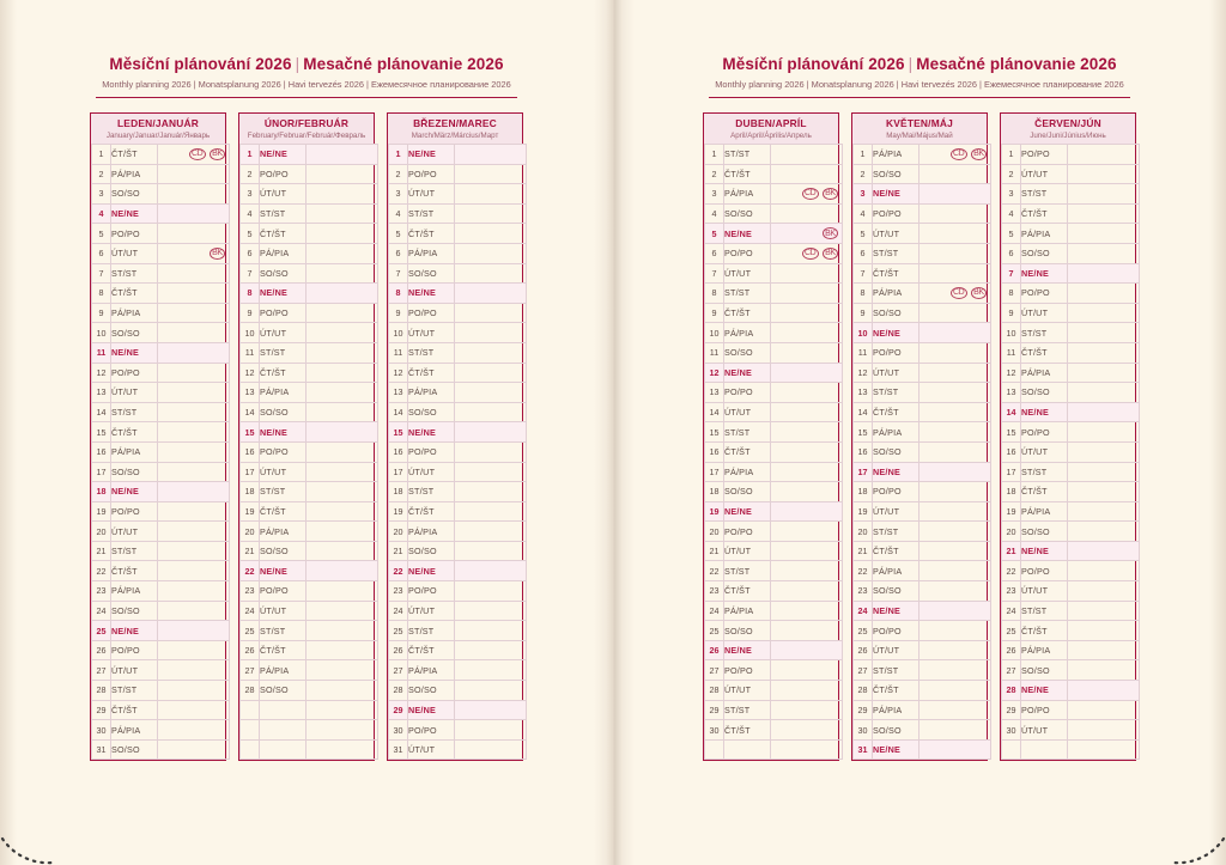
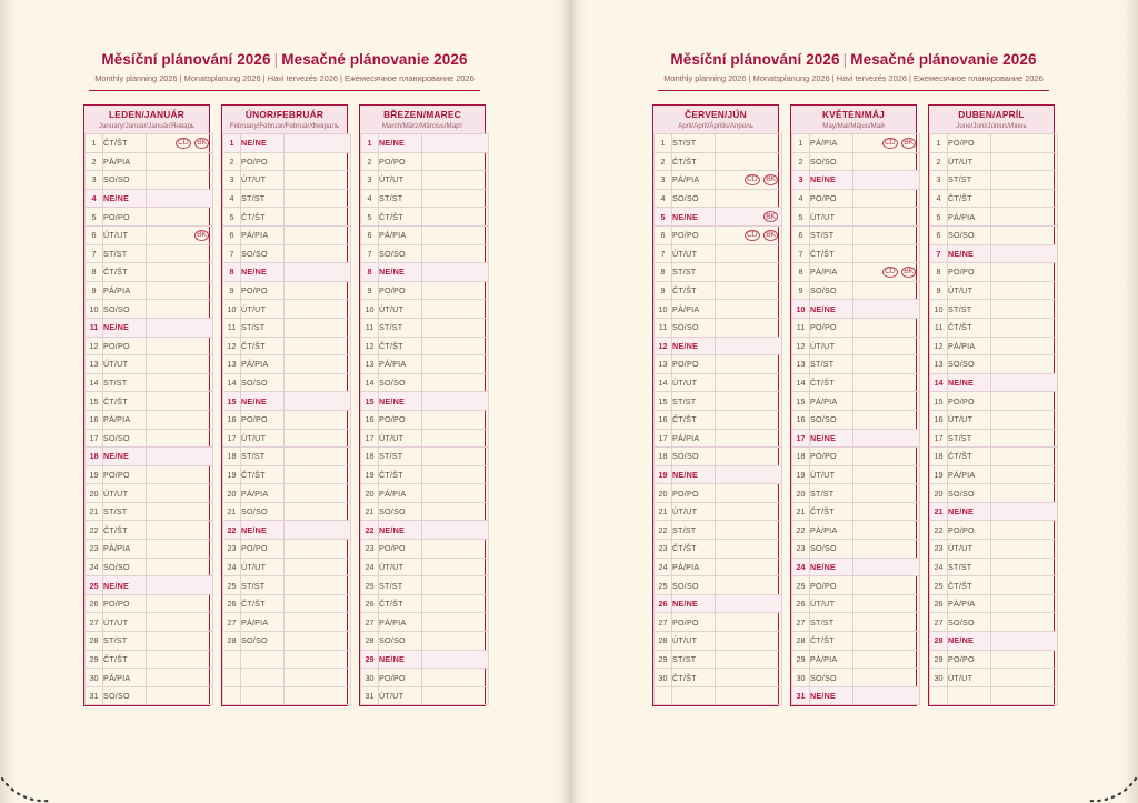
  Měsíční plánování 2026 | Mesačné plánovanie 2026
  Monthly planning 2026 | Monatsplanung 2026 | Havi tervezés 2026 | Ежемесячное планирование 2026
  LEDEN/JANUÁR
  2	PÁ/PIA
  3	SO/SO
  4	NE/NE
  5	PO/PO
  6	ÚT/UT
  7	ST/ST
  8	ČT/ŠT
  9	PÁ/PIA
  10	SO/SO
  11	NE/NE
  12	PO/PO
  13	ÚT/UT
  14	ST/ST
  15	ČT/ŠT
  16	PÁ/PIA
  17	SO/SO
  18	NE/NE
  19	PO/PO
  20	ÚT/UT
  21	ST/ST
  22	ČT/ŠT
  23	PÁ/PIA
  24	SO/SO
  25	NE/NE
  26	PO/PO
  27	ÚT/UT
  28	ST/ST
  29	ČT/ŠT
  30	PÁ/PIA
  31	SO/SO
  ÚNOR/FEBRUÁR
  1	NE/NE
  2	PO/PO
  3	ÚT/UT
  4	ST/ST
  5	ČT/ŠT
  6	PÁ/PIA
  7	SO/SO
  8	NE/NE
  9	PO/PO
  10	ÚT/UT
  11	ST/ST
  12	ČT/ŠT
  13	PÁ/PIA
  14	SO/SO
  15	NE/NE
  16	PO/PO
  17	ÚT/UT
  18	ST/ST
  19	ČT/ŠT
  20	PÁ/PIA
  21	SO/SO
  22	NE/NE
  23	PO/PO
  24	ÚT/UT
  25	ST/ST
  26	ČT/ŠT
  27	PÁ/PIA
  28	SO/SO
  BŘEZEN/MAREC
  1	NE/NE
  2	PO/PO
  3	ÚT/UT
  4	ST/ST
  5	ČT/ŠT
  6	PÁ/PIA
  7	SO/SO
  8	NE/NE
  9	PO/PO
  10	ÚT/UT
  11	ST/ST
  12	ČT/ŠT
  13	PÁ/PIA
  14	SO/SO
  15	NE/NE
  16	PO/PO
  17	ÚT/UT
  18	ST/ST
  19	ČT/ŠT
  20	PÁ/PIA
  21	SO/SO
  22	NE/NE
  23	PO/PO
  24	ÚT/UT
  25	ST/ST
  26	ČT/ŠT
  27	PÁ/PIA
  28	SO/SO
  29	NE/NE
  30	PO/PO
  31	ÚT/UT
  Měsíční plánování 2026 | Mesačné plánovanie 2026
  Monthly planning 2026 | Monatsplanung 2026 | Havi tervezés 2026 | Ежемесячное планирование 2026
- DUBEN/APRÍL
+ ČERVEN/JÚN
  1	ST/ST
  2	ČT/ŠT
  4	SO/SO
  5	NE/NE
  7	ÚT/UT
  8	ST/ST
  9	ČT/ŠT
  10	PÁ/PIA
  11	SO/SO
  12	NE/NE
  13	PO/PO
  14	ÚT/UT
  15	ST/ST
  16	ČT/ŠT
  17	PÁ/PIA
  18	SO/SO
  19	NE/NE
  20	PO/PO
  21	ÚT/UT
  22	ST/ST
  23	ČT/ŠT
  24	PÁ/PIA
  25	SO/SO
  26	NE/NE
  27	PO/PO
  28	ÚT/UT
  29	ST/ST
  30	ČT/ŠT
  KVĚTEN/MÁJ
  2	SO/SO
  3	NE/NE
  4	PO/PO
  5	ÚT/UT
  6	ST/ST
  7	ČT/ŠT
  9	SO/SO
  10	NE/NE
  11	PO/PO
  12	ÚT/UT
  13	ST/ST
  14	ČT/ŠT
  15	PÁ/PIA
  16	SO/SO
  17	NE/NE
  18	PO/PO
  19	ÚT/UT
  20	ST/ST
  21	ČT/ŠT
  22	PÁ/PIA
  23	SO/SO
  24	NE/NE
  25	PO/PO
  26	ÚT/UT
  27	ST/ST
  28	ČT/ŠT
  29	PÁ/PIA
  30	SO/SO
  31	NE/NE
- ČERVEN/JÚN
+ DUBEN/APRÍL
  1	PO/PO
  2	ÚT/UT
  3	ST/ST
  4	ČT/ŠT
  5	PÁ/PIA
  6	SO/SO
  7	NE/NE
  8	PO/PO
  9	ÚT/UT
  10	ST/ST
  11	ČT/ŠT
  12	PÁ/PIA
  13	SO/SO
  14	NE/NE
  15	PO/PO
  16	ÚT/UT
  17	ST/ST
  18	ČT/ŠT
  19	PÁ/PIA
  20	SO/SO
  21	NE/NE
  22	PO/PO
  23	ÚT/UT
  24	ST/ST
  25	ČT/ŠT
  26	PÁ/PIA
  27	SO/SO
  28	NE/NE
  29	PO/PO
  30	ÚT/UT
